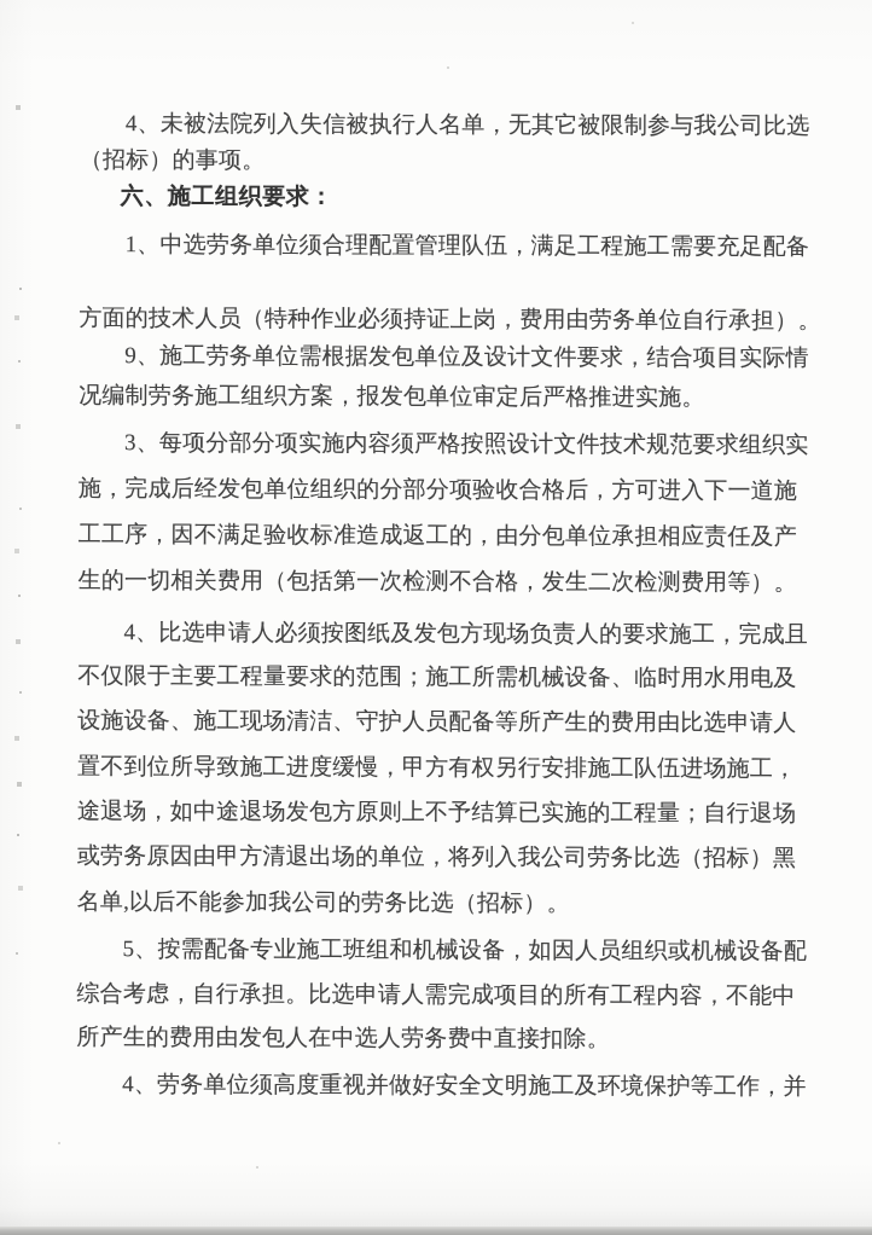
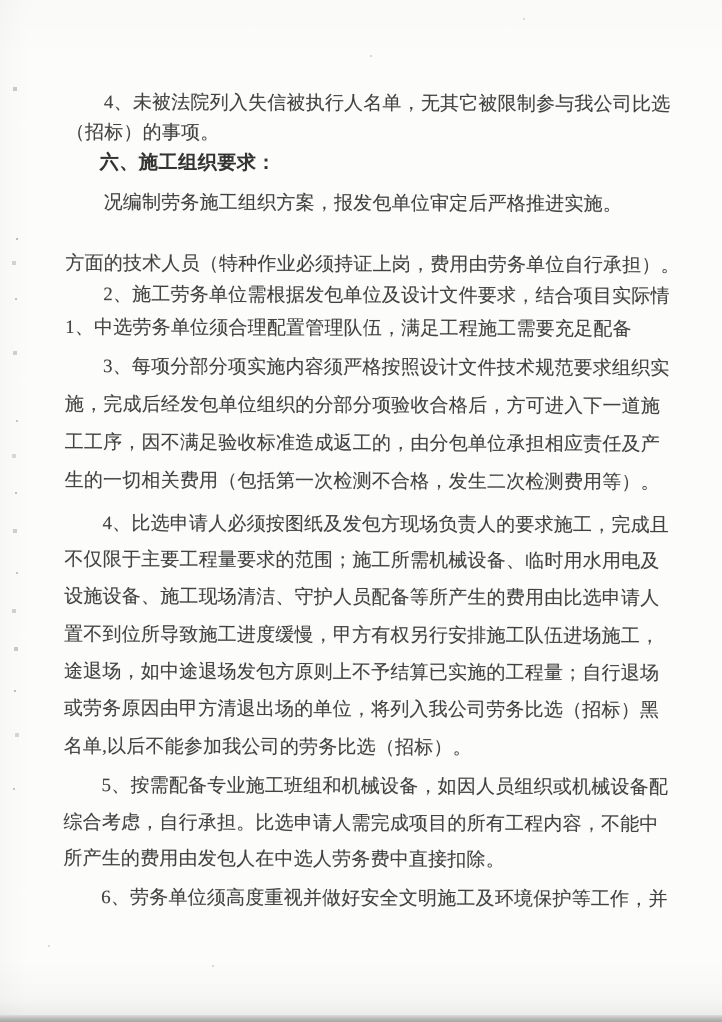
  4、未被法院列入失信被执行人名单，无其它被限制参与我公司比选
  （招标）的事项。
  六、施工组织要求：
- 1、中选劳务单位须合理配置管理队伍，满足工程施工需要充足配备
+ 况编制劳务施工组织方案，报发包单位审定后严格推进实施。
  方面的技术人员（特种作业必须持证上岗，费用由劳务单位自行承担）。
- 9、施工劳务单位需根据发包单位及设计文件要求，结合项目实际情
+ 2、施工劳务单位需根据发包单位及设计文件要求，结合项目实际情
- 况编制劳务施工组织方案，报发包单位审定后严格推进实施。
+ 1、中选劳务单位须合理配置管理队伍，满足工程施工需要充足配备
  3、每项分部分项实施内容须严格按照设计文件技术规范要求组织实
  施，完成后经发包单位组织的分部分项验收合格后，方可进入下一道施
  工工序，因不满足验收标准造成返工的，由分包单位承担相应责任及产
  生的一切相关费用（包括第一次检测不合格，发生二次检测费用等）。
  4、比选申请人必须按图纸及发包方现场负责人的要求施工，完成且
  不仅限于主要工程量要求的范围；施工所需机械设备、临时用水用电及
  设施设备、施工现场清洁、守护人员配备等所产生的费用由比选申请人
  置不到位所导致施工进度缓慢，甲方有权另行安排施工队伍进场施工，
  途退场，如中途退场发包方原则上不予结算已实施的工程量；自行退场
  或劳务原因由甲方清退出场的单位，将列入我公司劳务比选（招标）黑
  名单,以后不能参加我公司的劳务比选（招标）。
  5、按需配备专业施工班组和机械设备，如因人员组织或机械设备配
  综合考虑，自行承担。比选申请人需完成项目的所有工程内容，不能中
  所产生的费用由发包人在中选人劳务费中直接扣除。
- 4、劳务单位须高度重视并做好安全文明施工及环境保护等工作，并
+ 6、劳务单位须高度重视并做好安全文明施工及环境保护等工作，并
